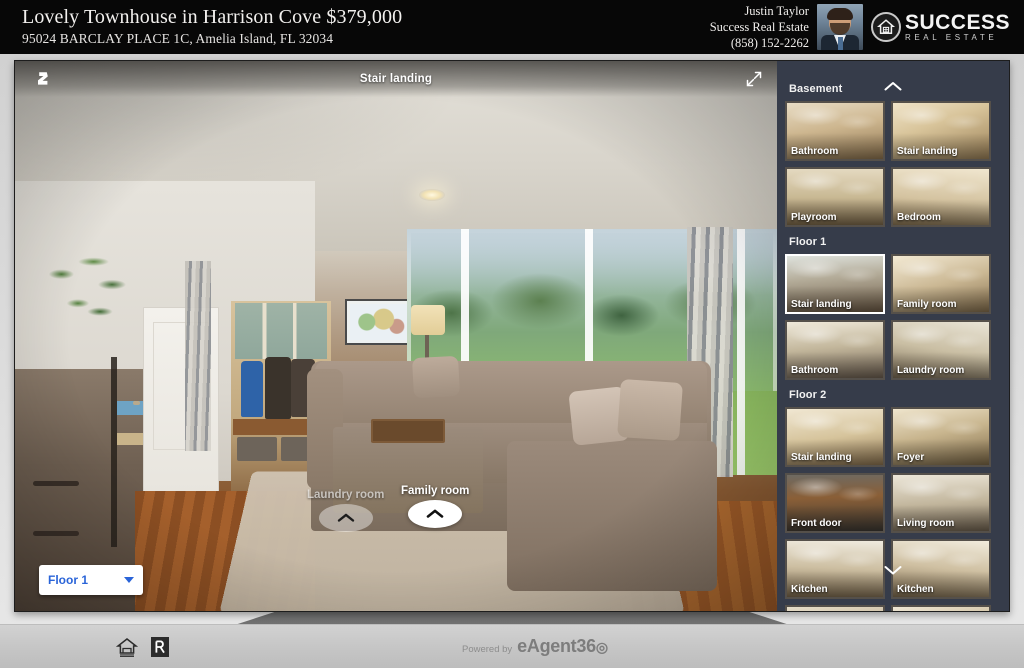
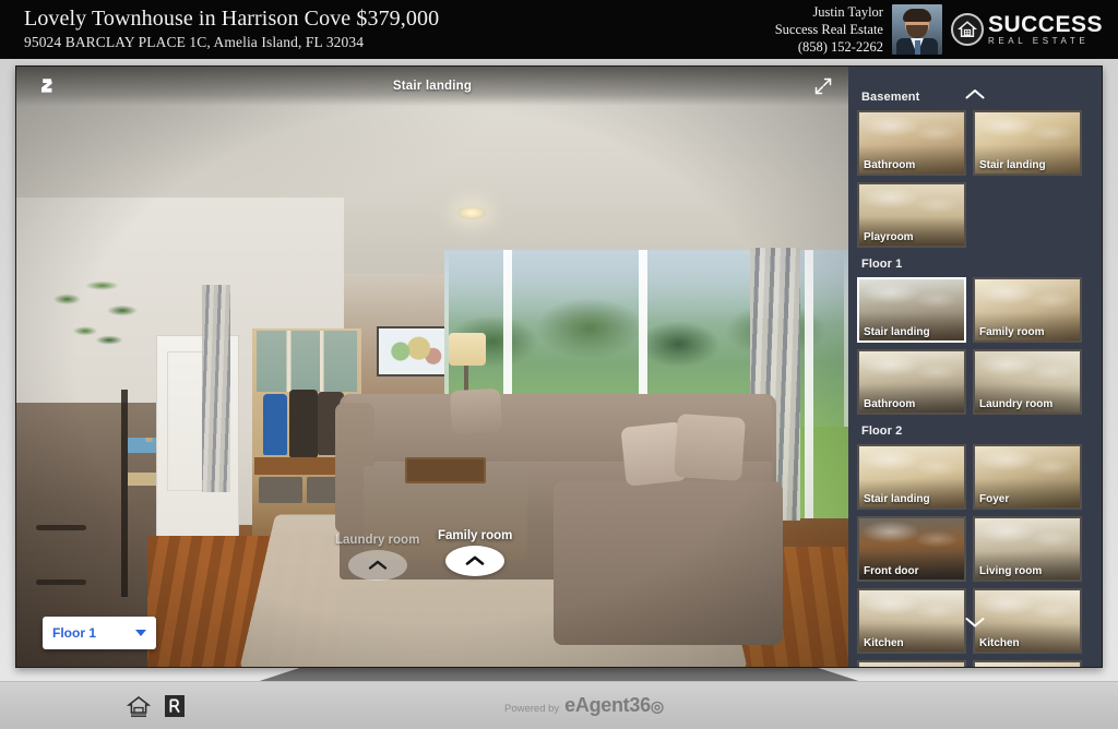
  Lovely Townhouse in Harrison Cove $379,000
  95024 BARCLAY PLACE 1C, Amelia Island, FL 32034
  Justin Taylor
  Success Real Estate
  (858) 152-2262
  SUCCESS
  REAL ESTATE
  Stair landing
  Laundry room
  Family room
  Floor 1
  Basement
  Bathroom
  Stair landing
  Playroom
- Bedroom
  Floor 1
  Stair landing
  Family room
  Bathroom
  Laundry room
  Floor 2
  Stair landing
  Foyer
  Front door
  Living room
  Kitchen
  Kitchen
  Powered by
  eAgent36◎
